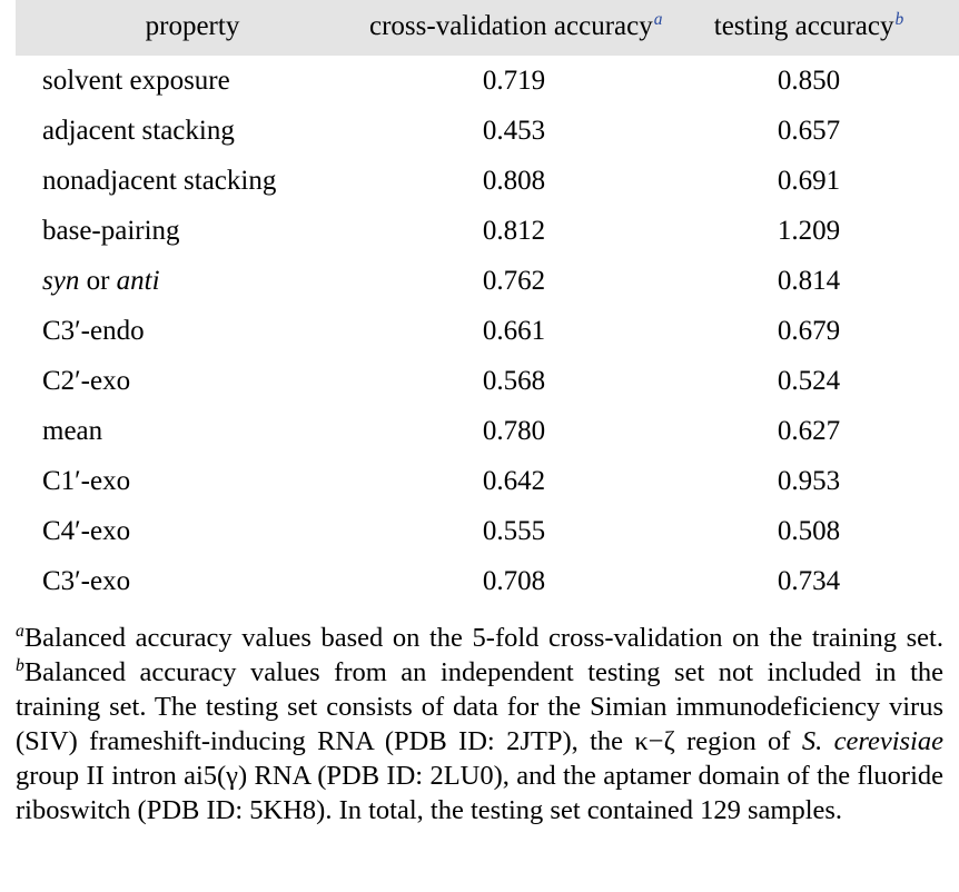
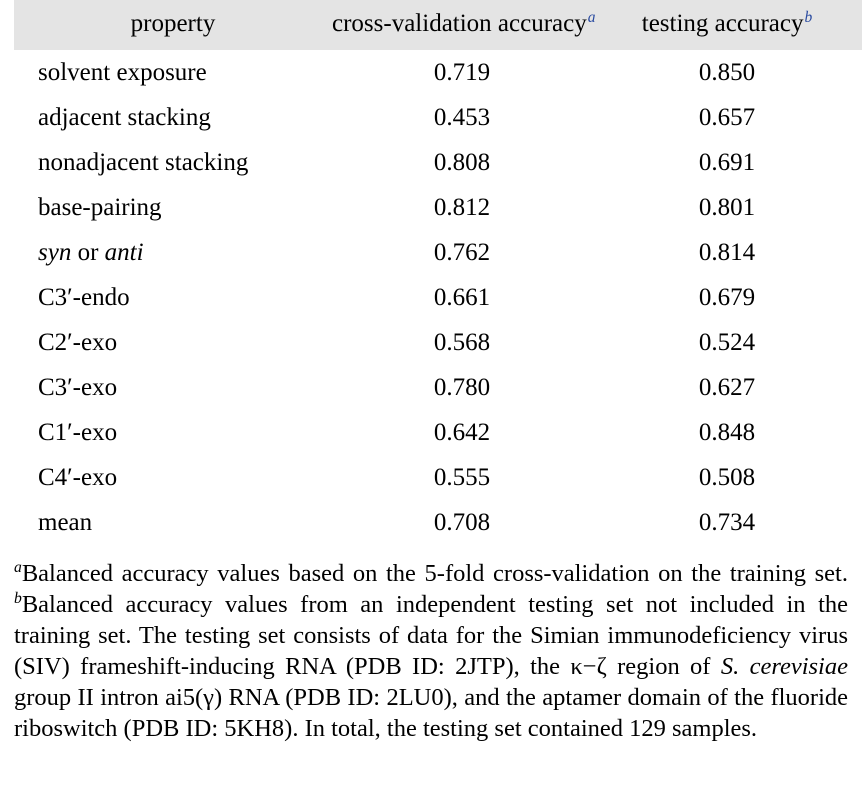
  property	cross-validation accuracya	testing accuracyb
  solvent exposure	0.719	0.850
  adjacent stacking	0.453	0.657
  nonadjacent stacking	0.808	0.691
- base-pairing	0.812	1.209
+ base-pairing	0.812	0.801
  syn or anti	0.762	0.814
  C3′-endo	0.661	0.679
  C2′-exo	0.568	0.524
- mean	0.780	0.627
+ C3′-exo	0.780	0.627
- C1′-exo	0.642	0.953
+ C1′-exo	0.642	0.848
  C4′-exo	0.555	0.508
- C3′-exo	0.708	0.734
+ mean	0.708	0.734
  aBalanced accuracy values based on the 5-fold cross-validation on the training set. bBalanced accuracy values from an independent testing set not included in the training set. The testing set consists of data for the Simian immunodeficiency virus (SIV) frameshift-inducing RNA (PDB ID: 2JTP), the κ−ζ region of S. cerevisiae group II intron ai5(γ) RNA (PDB ID: 2LU0), and the aptamer domain of the fluoride riboswitch (PDB ID: 5KH8). In total, the testing set contained 129 samples.
